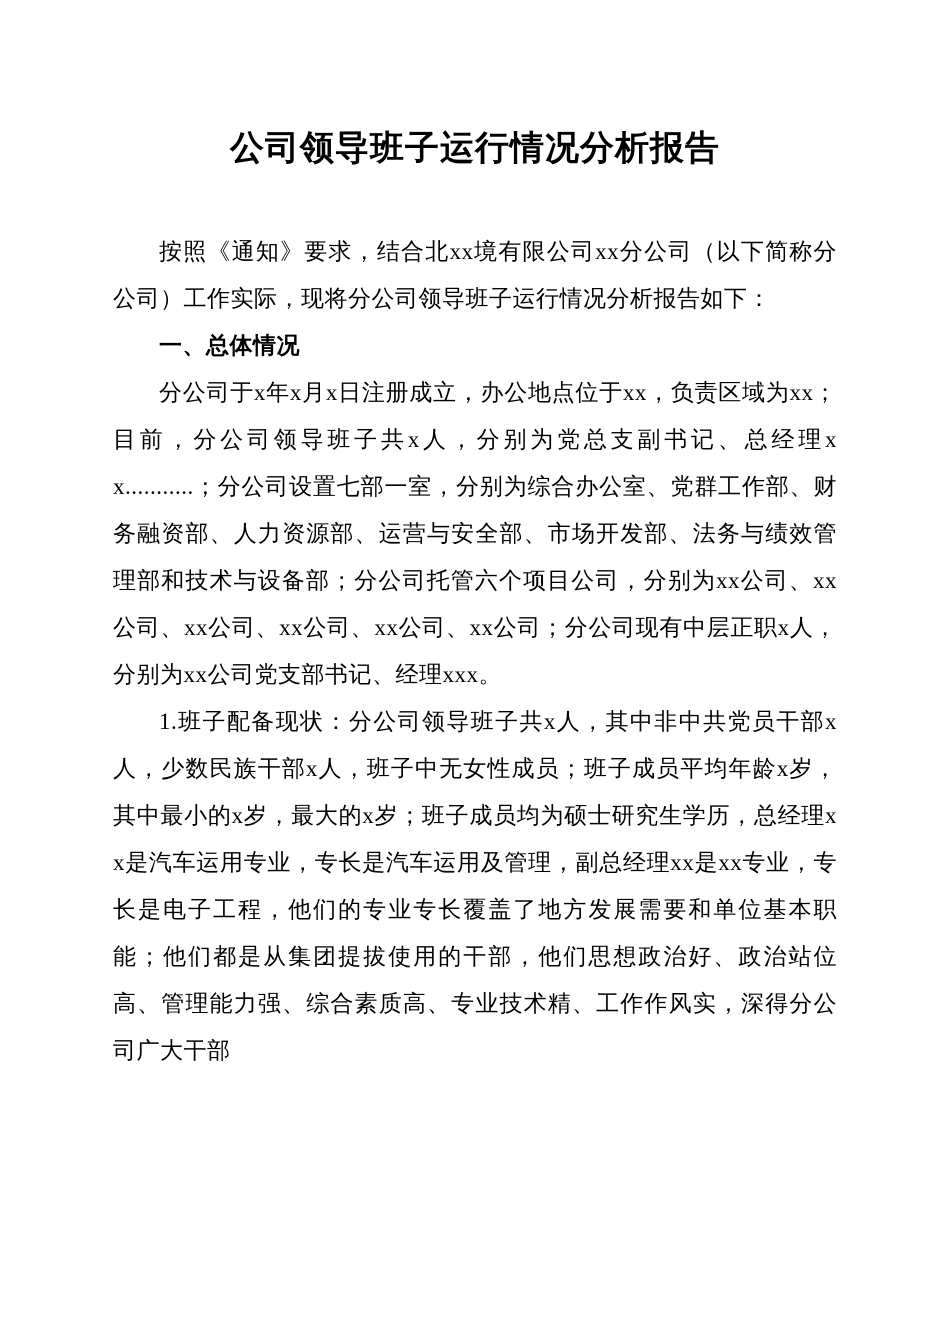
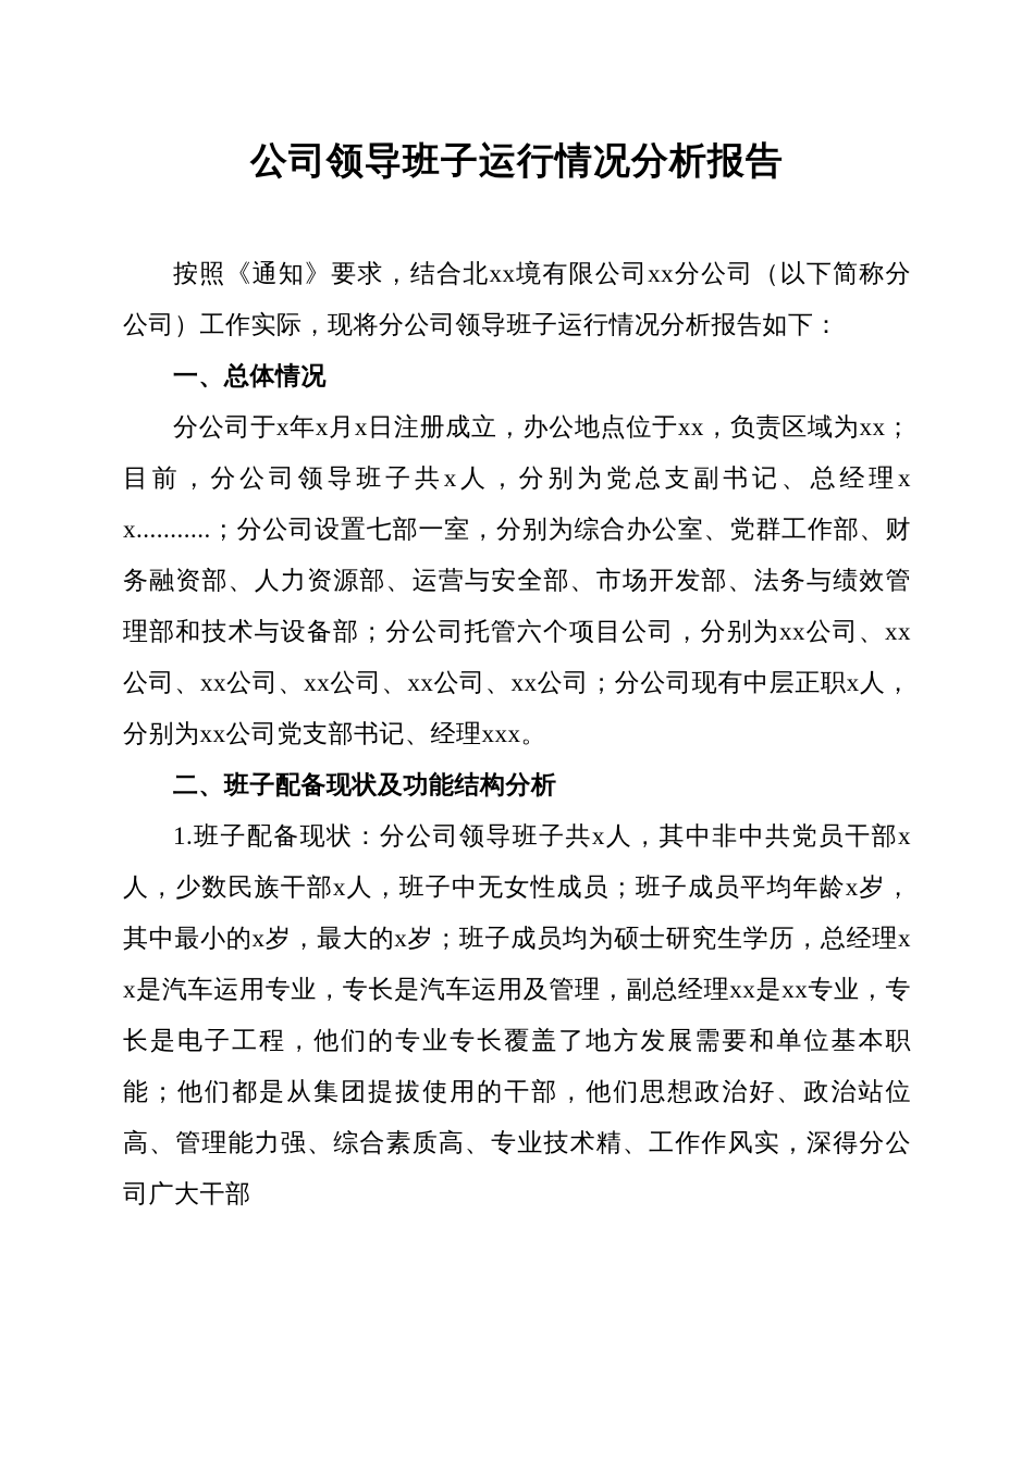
  公司领导班子运行情况分析报告
  按照《通知》要求，结合北xx境有限公司xx分公司（以下简称分公司）工作实际，现将分公司领导班子运行情况分析报告如下：
  一、总体情况
  分公司于x年x月x日注册成立，办公地点位于xx，负责区域为xx；目前，分公司领导班子共x人，分别为党总支副书记、总经理xx...........；分公司设置七部一室，分别为综合办公室、党群工作部、财务融资部、人力资源部、运营与安全部、市场开发部、法务与绩效管理部和技术与设备部；分公司托管六个项目公司，分别为xx公司、xx公司、xx公司、xx公司、xx公司、xx公司；分公司现有中层正职x人，分别为xx公司党支部书记、经理xxx。
+ 二、班子配备现状及功能结构分析
  1.班子配备现状：分公司领导班子共x人，其中非中共党员干部x人，少数民族干部x人，班子中无女性成员；班子成员平均年龄x岁，其中最小的x岁，最大的x岁；班子成员均为硕士研究生学历，总经理xx是汽车运用专业，专长是汽车运用及管理，副总经理xx是xx专业，专长是电子工程，他们的专业专长覆盖了地方发展需要和单位基本职能；他们都是从集团提拔使用的干部，他们思想政治好、政治站位高、管理能力强、综合素质高、专业技术精、工作作风实，深得分公司广大干部
